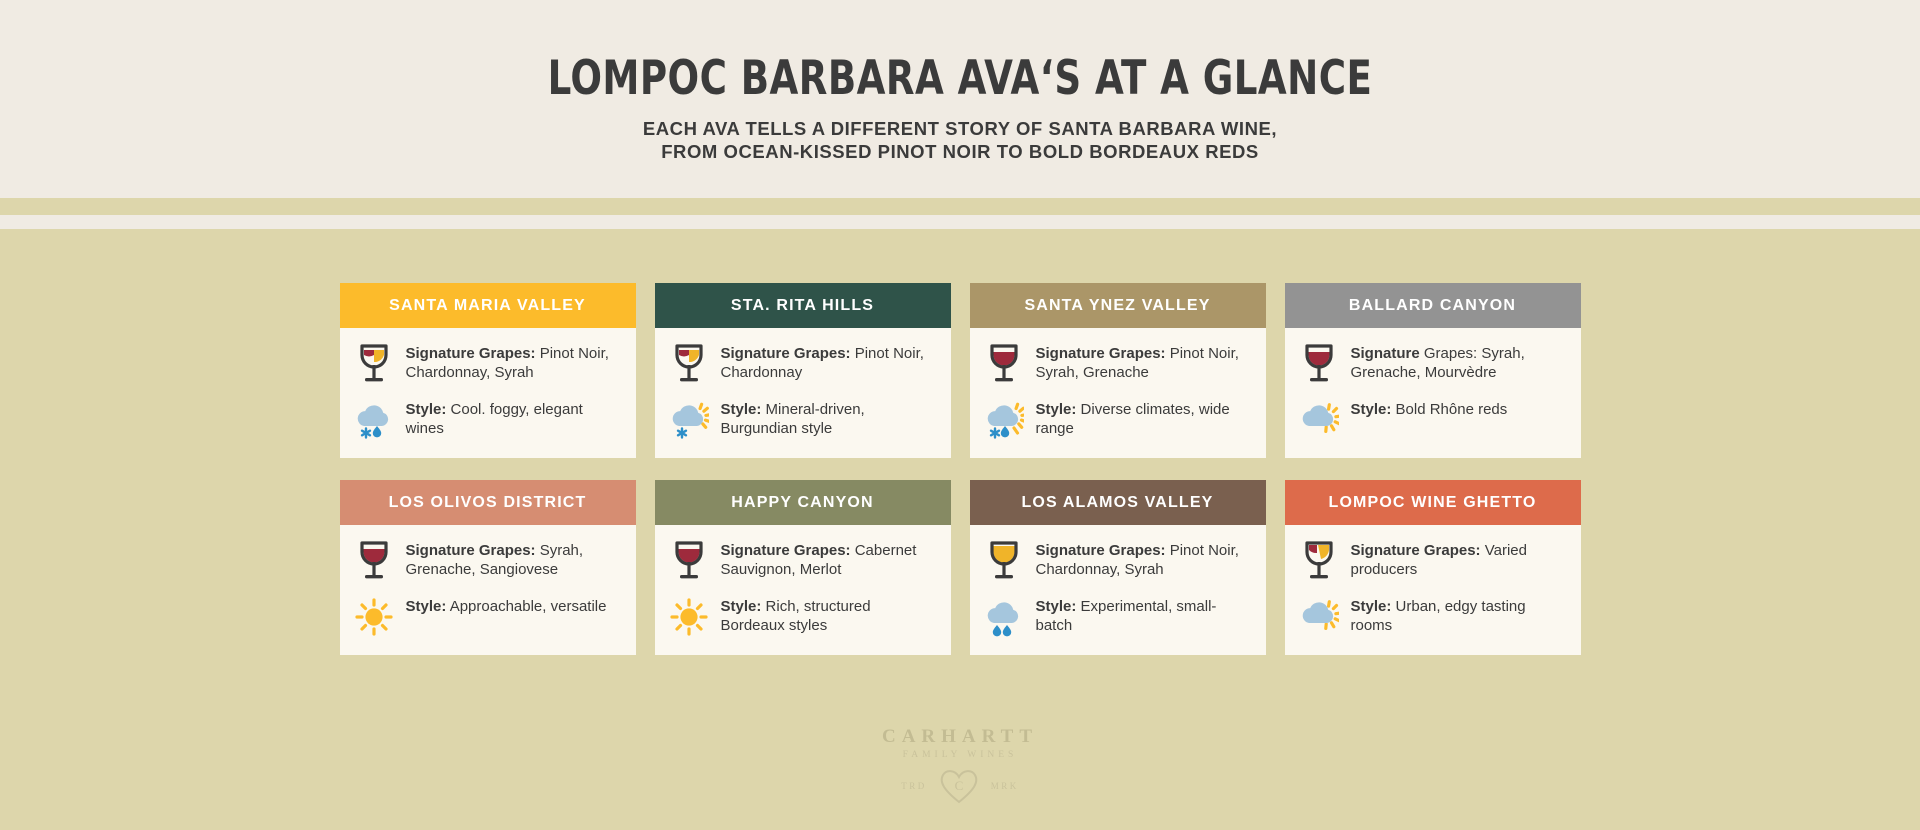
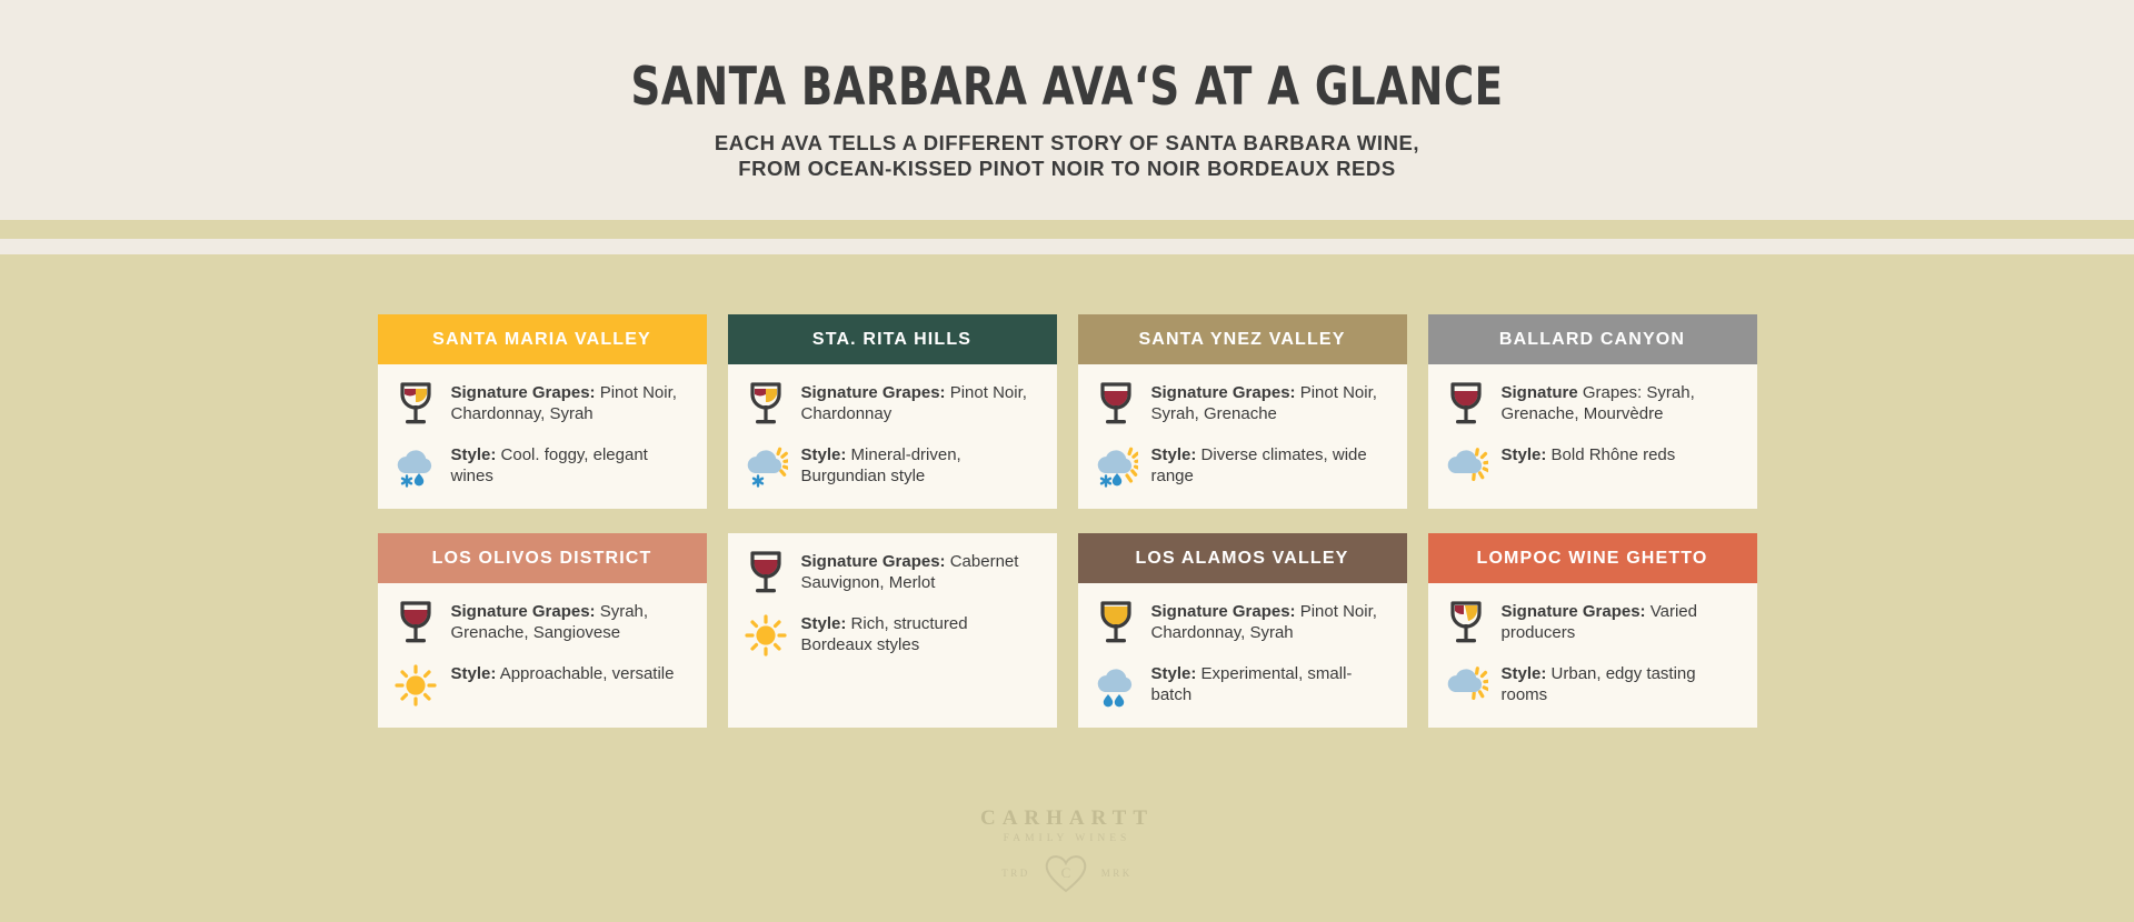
- LOMPOC BARBARA AVA‘S AT A GLANCE
+ SANTA BARBARA AVA‘S AT A GLANCE
  EACH AVA TELLS A DIFFERENT STORY OF SANTA BARBARA WINE,
- FROM OCEAN-KISSED PINOT NOIR TO BOLD BORDEAUX REDS
+ FROM OCEAN-KISSED PINOT NOIR TO NOIR BORDEAUX REDS
  SANTA MARIA VALLEY
  Signature Grapes: Pinot Noir, Chardonnay, Syrah
  Style: Cool. foggy, elegant wines
  STA. RITA HILLS
  Signature Grapes: Pinot Noir, Chardonnay
  Style: Mineral-driven, Burgundian style
  SANTA YNEZ VALLEY
  Signature Grapes: Pinot Noir, Syrah, Grenache
  Style: Diverse climates, wide range
  BALLARD CANYON
  Signature Grapes: Syrah, Grenache, Mourvèdre
  Style: Bold Rhône reds
  LOS OLIVOS DISTRICT
  Signature Grapes: Syrah, Grenache, Sangiovese
  Style: Approachable, versatile
- HAPPY CANYON
  Signature Grapes: Cabernet Sauvignon, Merlot
  Style: Rich, structured Bordeaux styles
  LOS ALAMOS VALLEY
  Signature Grapes: Pinot Noir, Chardonnay, Syrah
  Style: Experimental, small-batch
  LOMPOC WINE GHETTO
  Signature Grapes: Varied producers
  Style: Urban, edgy tasting rooms
  CARHARTT
